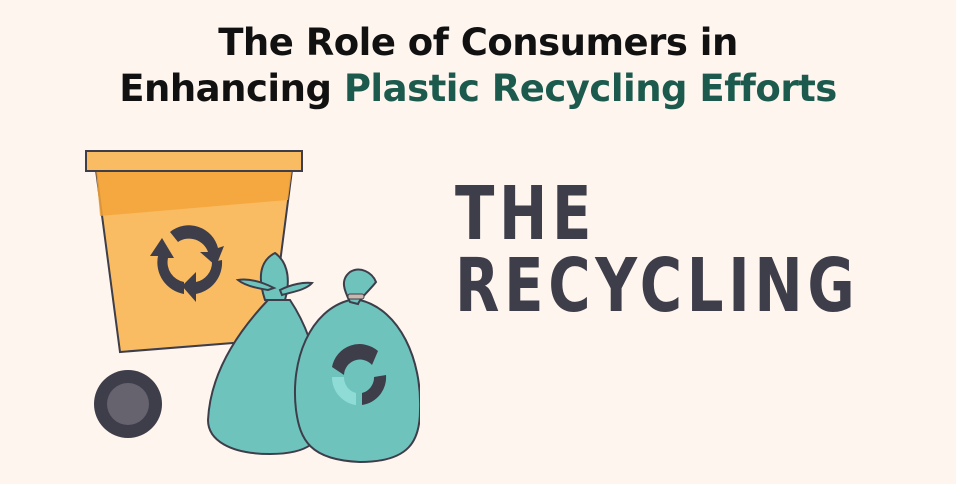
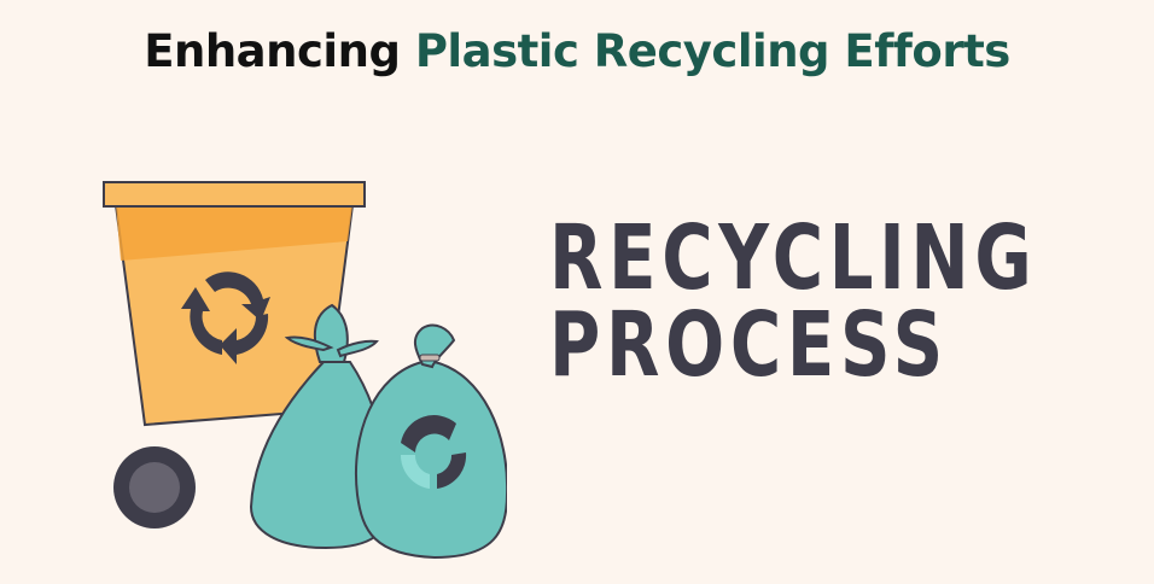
- The Role of Consumers in
  Enhancing Plastic Recycling Efforts
- THE
  RECYCLING
+ PROCESS
